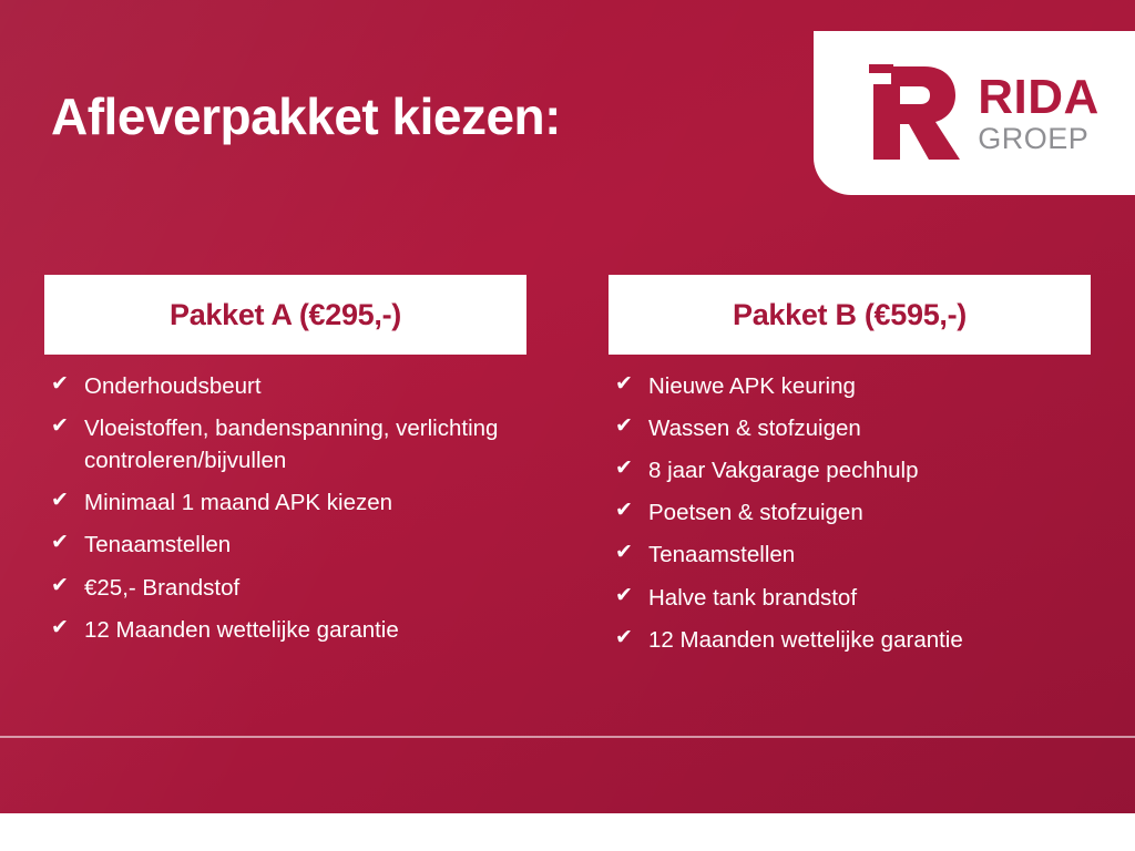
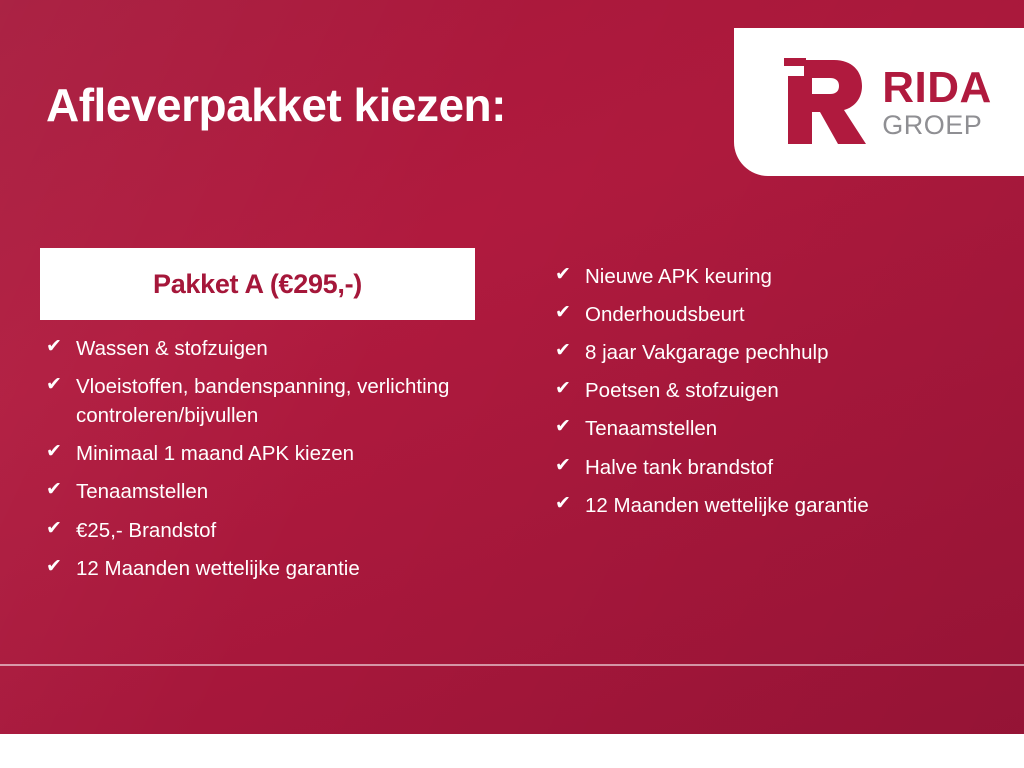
  Afleverpakket kiezen:
  RIDA
  GROEP
  Pakket A (€295,-)
  ✔
- Onderhoudsbeurt
+ Wassen & stofzuigen
  ✔
  Vloeistoffen, bandenspanning, verlichting controleren/bijvullen
  ✔
  Minimaal 1 maand APK kiezen
  ✔
  Tenaamstellen
  ✔
  €25,- Brandstof
  ✔
  12 Maanden wettelijke garantie
- Pakket B (€595,-)
  ✔
  Nieuwe APK keuring
  ✔
- Wassen & stofzuigen
+ Onderhoudsbeurt
  ✔
  8 jaar Vakgarage pechhulp
  ✔
  Poetsen & stofzuigen
  ✔
  Tenaamstellen
  ✔
  Halve tank brandstof
  ✔
  12 Maanden wettelijke garantie
